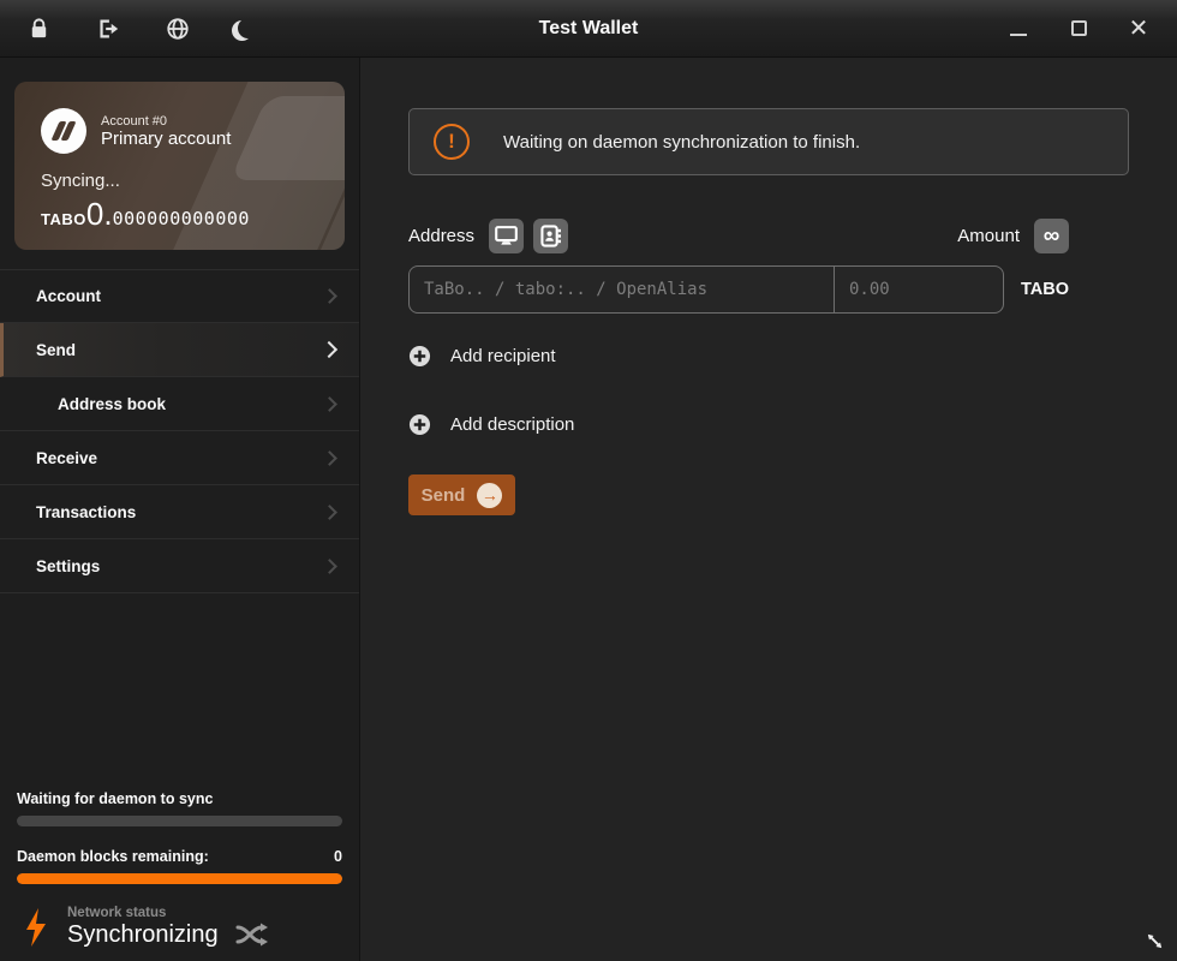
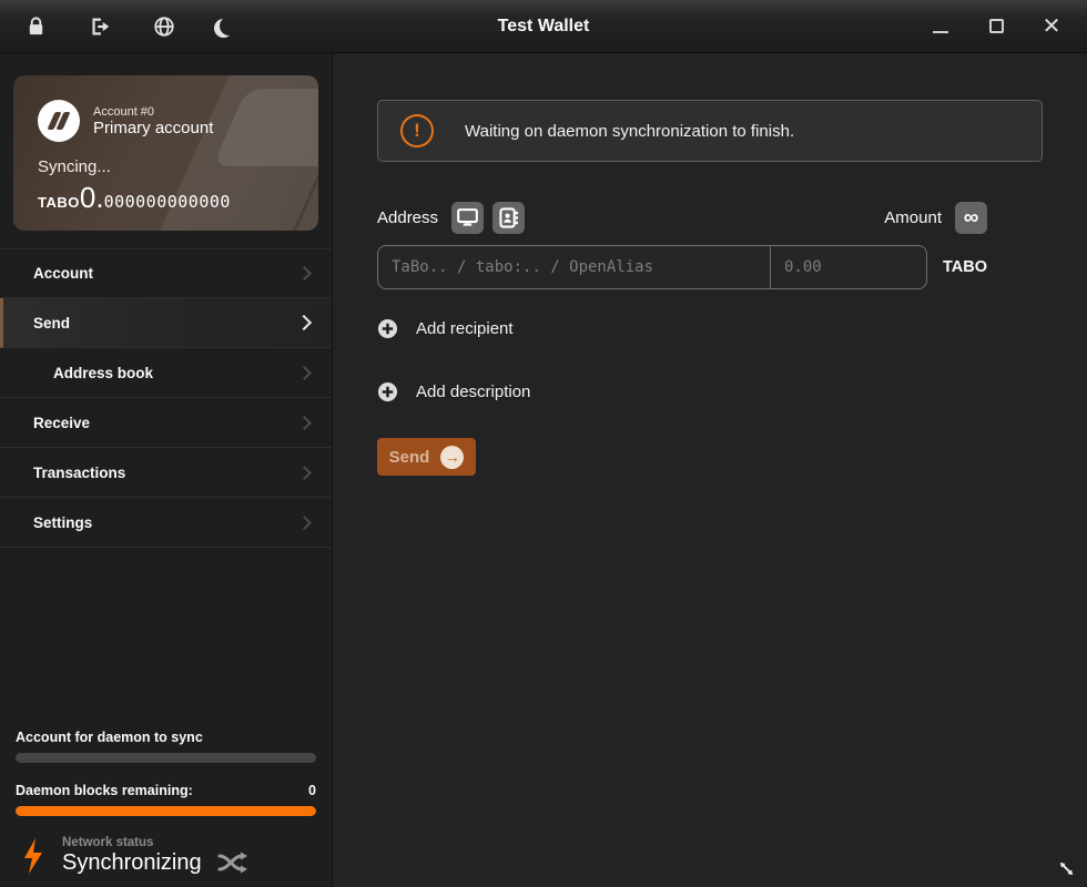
  Test Wallet
  ✕
  Account #0
  Primary account
  Syncing...
  TABO
  0.
  000000000000
  Account
  Send
  Address book
  Receive
  Transactions
  Settings
- Waiting for daemon to sync
+ Account for daemon to sync
  Daemon blocks remaining:
  0
  Network status
  Synchronizing
  !
  Waiting on daemon synchronization to finish.
  Address
  Amount
  ∞
  TaBo.. / tabo:.. / OpenAlias
  0.00
  TABO
  Add recipient
  Add description
  Send
  →
